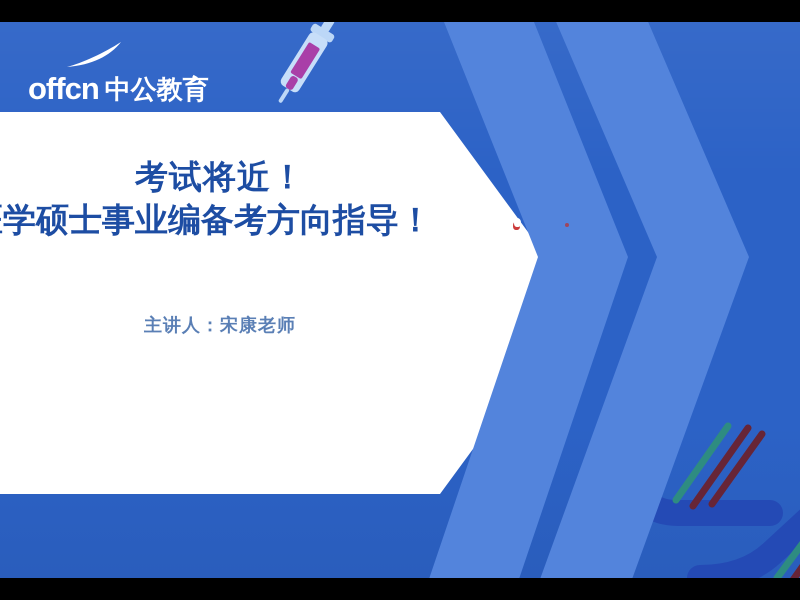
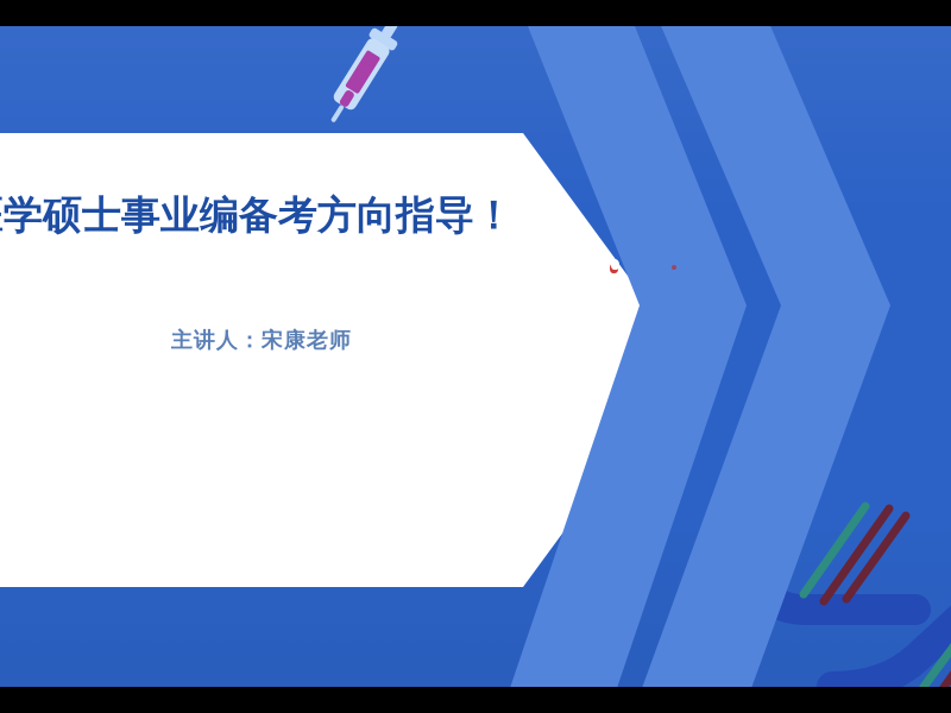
- offcn
- 中公教育
- 考试将近！
  学硕士事业编备考方向指导！
  主讲人：宋康老师
